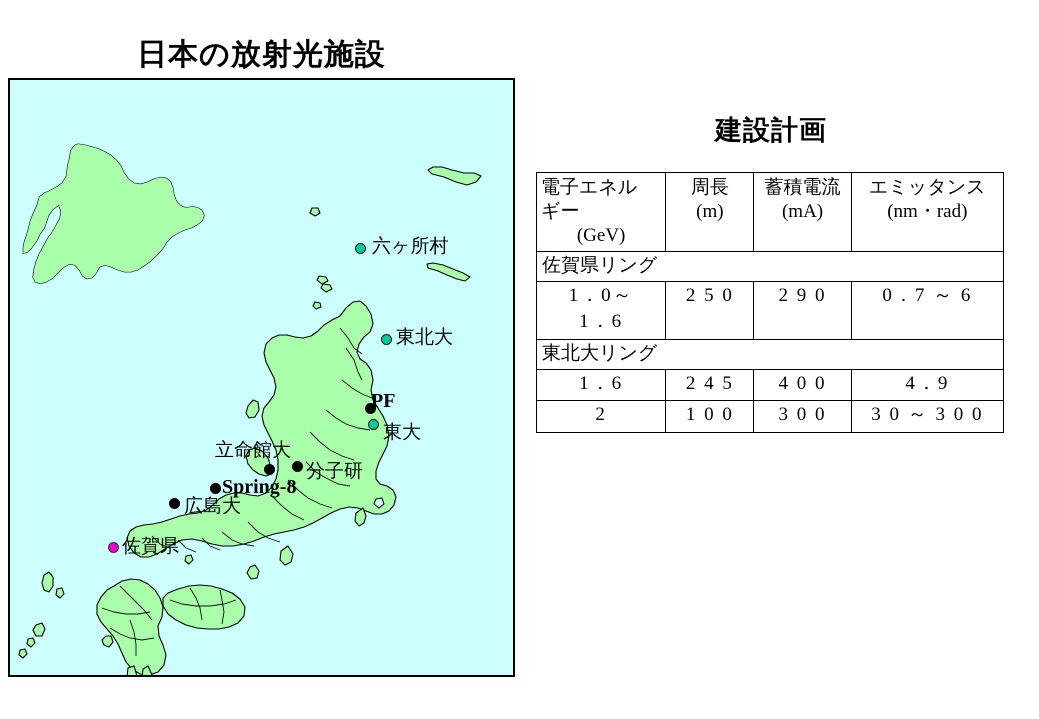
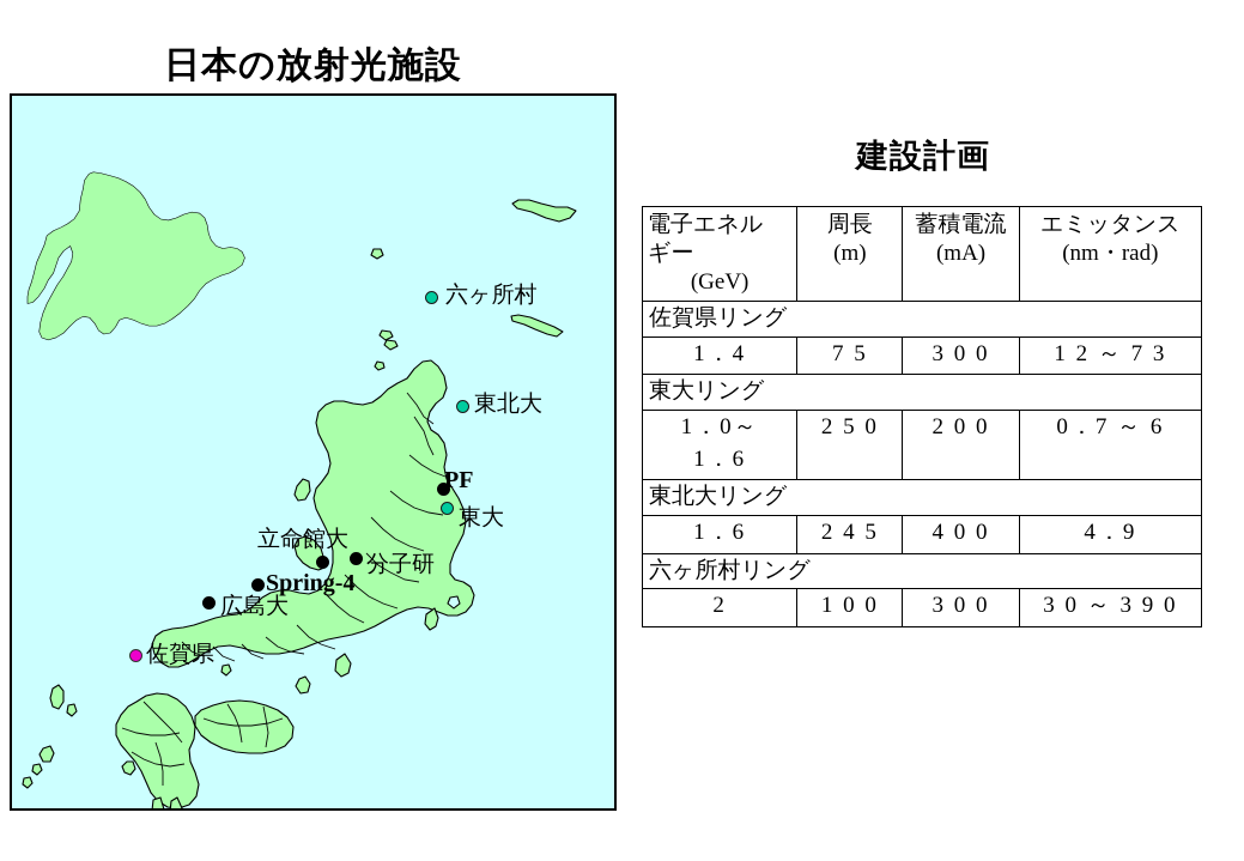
  日本の放射光施設
  六ヶ所村
  東北大
  PF
  東大
  立命館大
  分子研
- Spring-8
+ Spring-4
  広島大
  佐賀県
  建設計画
  電子エネル ギー (GeV)	周長 (m)	蓄積電流 (mA)	エミッタンス (nm・rad)
  佐賀県リング
+ 1．4	7 5	3 0 0	1 2 ～ 7 3
+ 東大リング
- 1．0～ 1．6	2 5 0	2 9 0	0．7 ～ 6
+ 1．0～ 1．6	2 5 0	2 0 0	0．7 ～ 6
  東北大リング
  1．6	2 4 5	4 0 0	4．9
+ 六ヶ所村リング
- 2	1 0 0	3 0 0	3 0 ～ 3 0 0
+ 2	1 0 0	3 0 0	3 0 ～ 3 9 0
